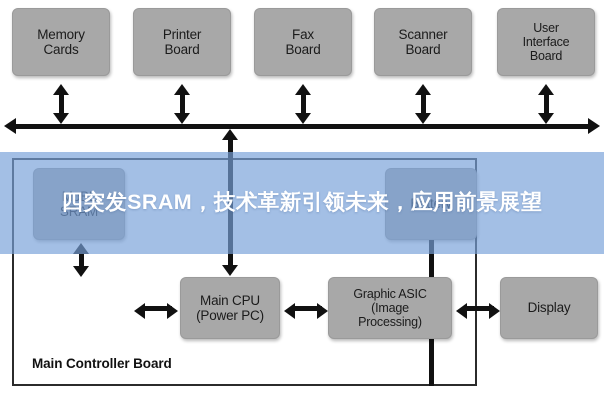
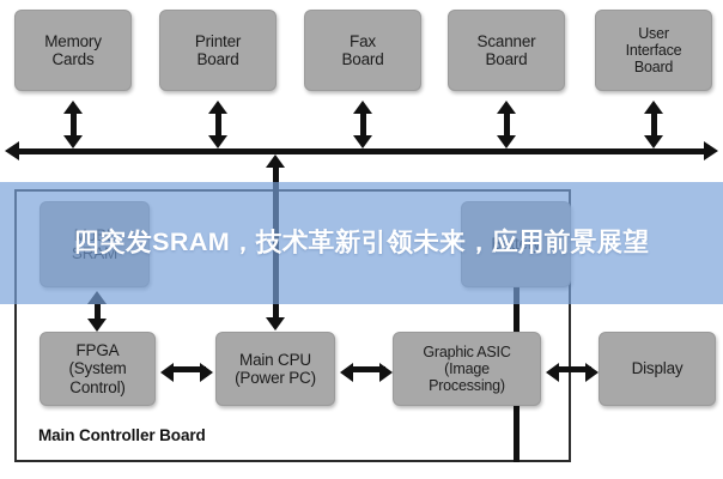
  Memory
  Cards
  Printer
  Board
  Fax
  Board
  Scanner
  Board
  User
  Interface
  Board
  Main Controller Board
  MoBL
  SRAM
  Battery
+ FPGA
+ (System
+ Control)
  Main CPU
  (Power PC)
  Graphic ASIC
  (Image
  Processing)
  Display
  四突发SRAM，技术革新引领未来，应用前景展望
